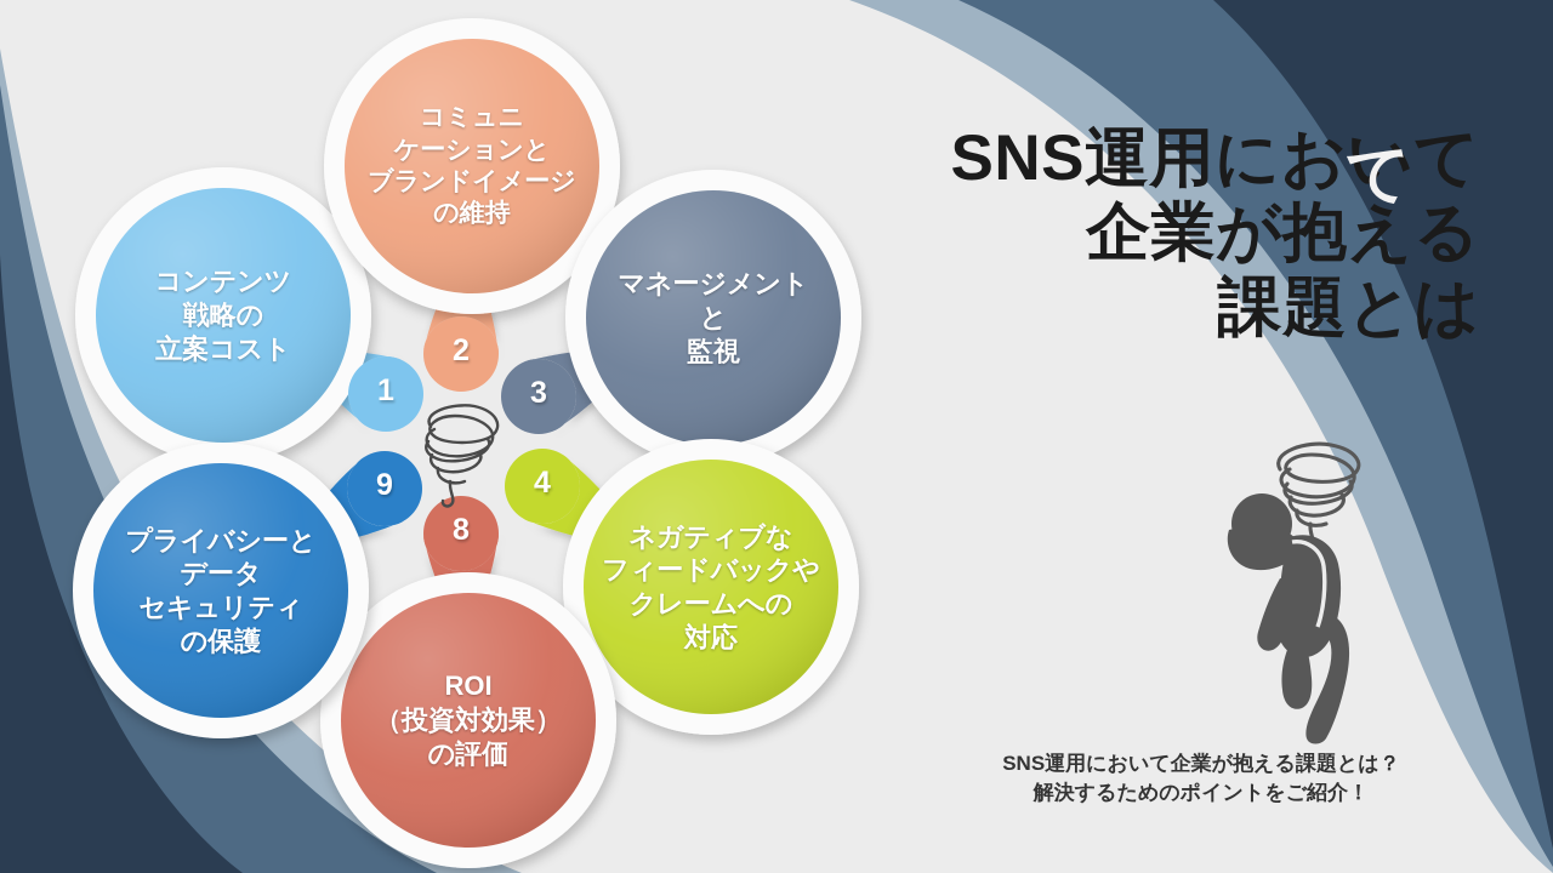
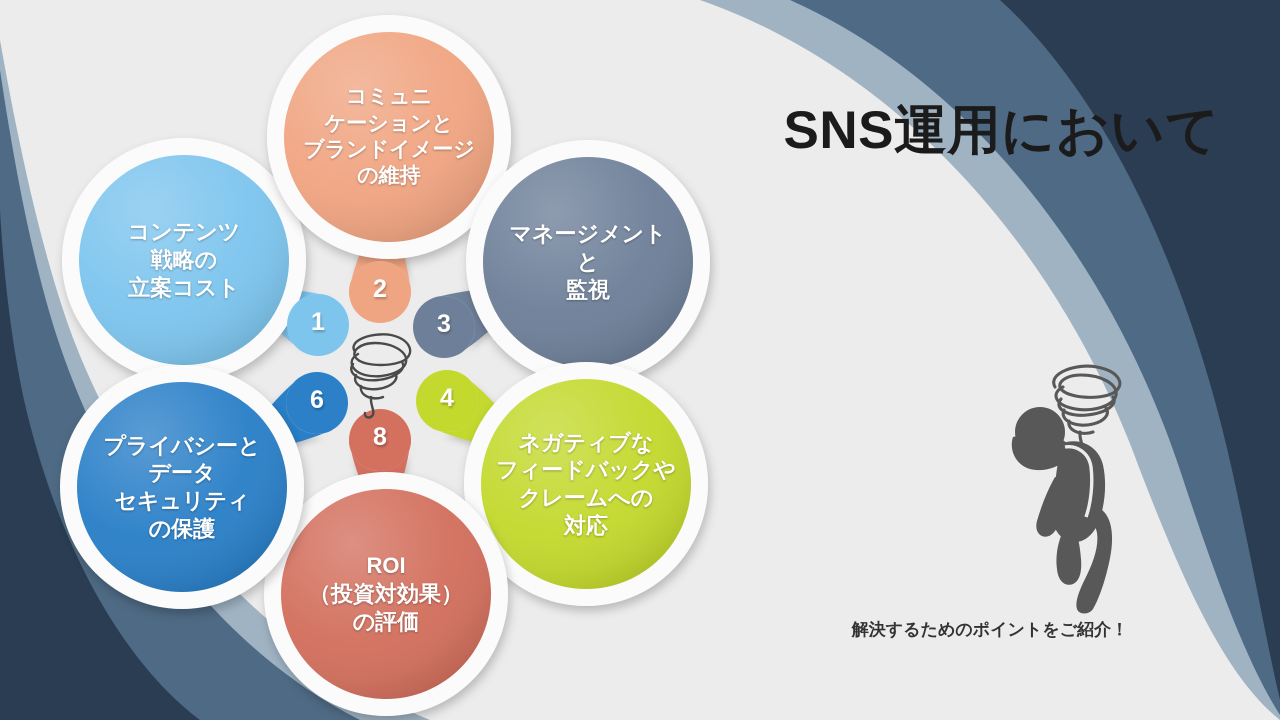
  SNS運用において
- 企業が抱える
- 課題とは
- て
- SNS運用において企業が抱える課題とは？
  解決するためのポイントをご紹介！
  コンテンツ
  戦略の
  立案コスト
  1
  コミュニ
  ケーションと
  ブランドイメージ
  の維持
  2
  マネージメント
  と
  監視
  3
  ネガティブな
  フィードバックや
  クレームへの
  対応
  4
  ROI
  （投資対効果）
  の評価
  8
  プライバシーと
  データ
  セキュリティ
  の保護
- 9
+ 6
